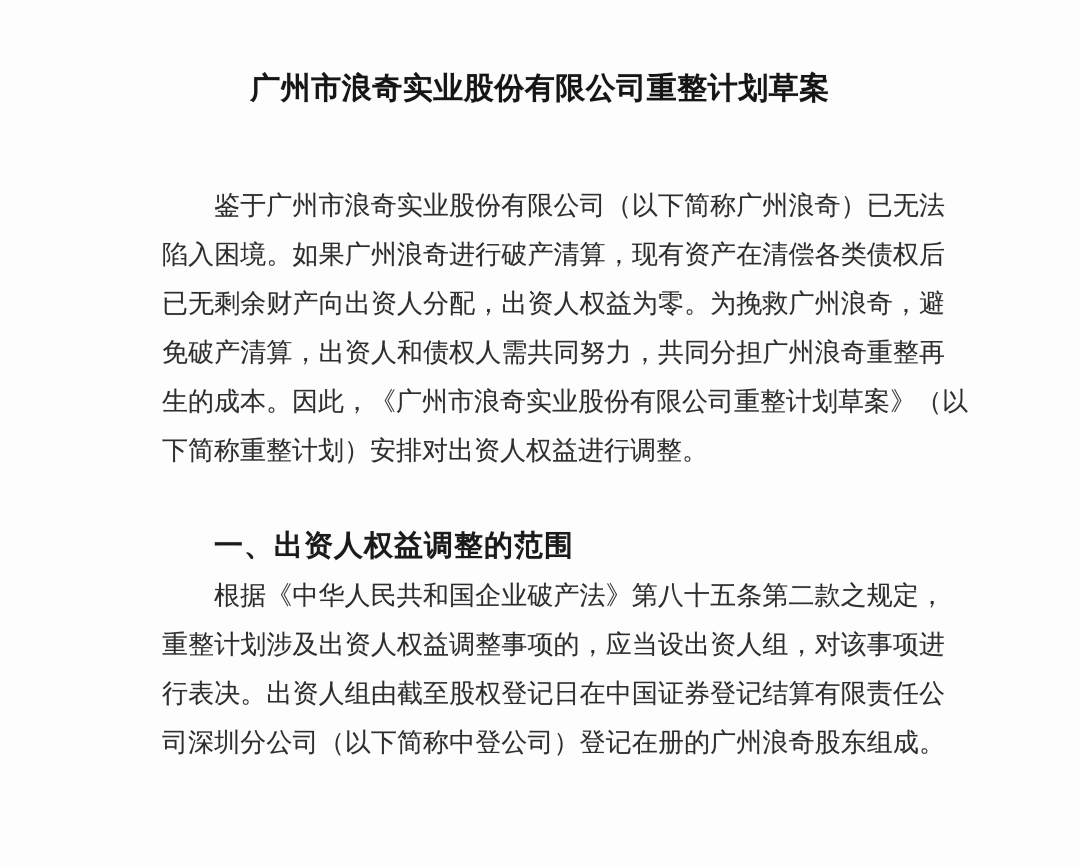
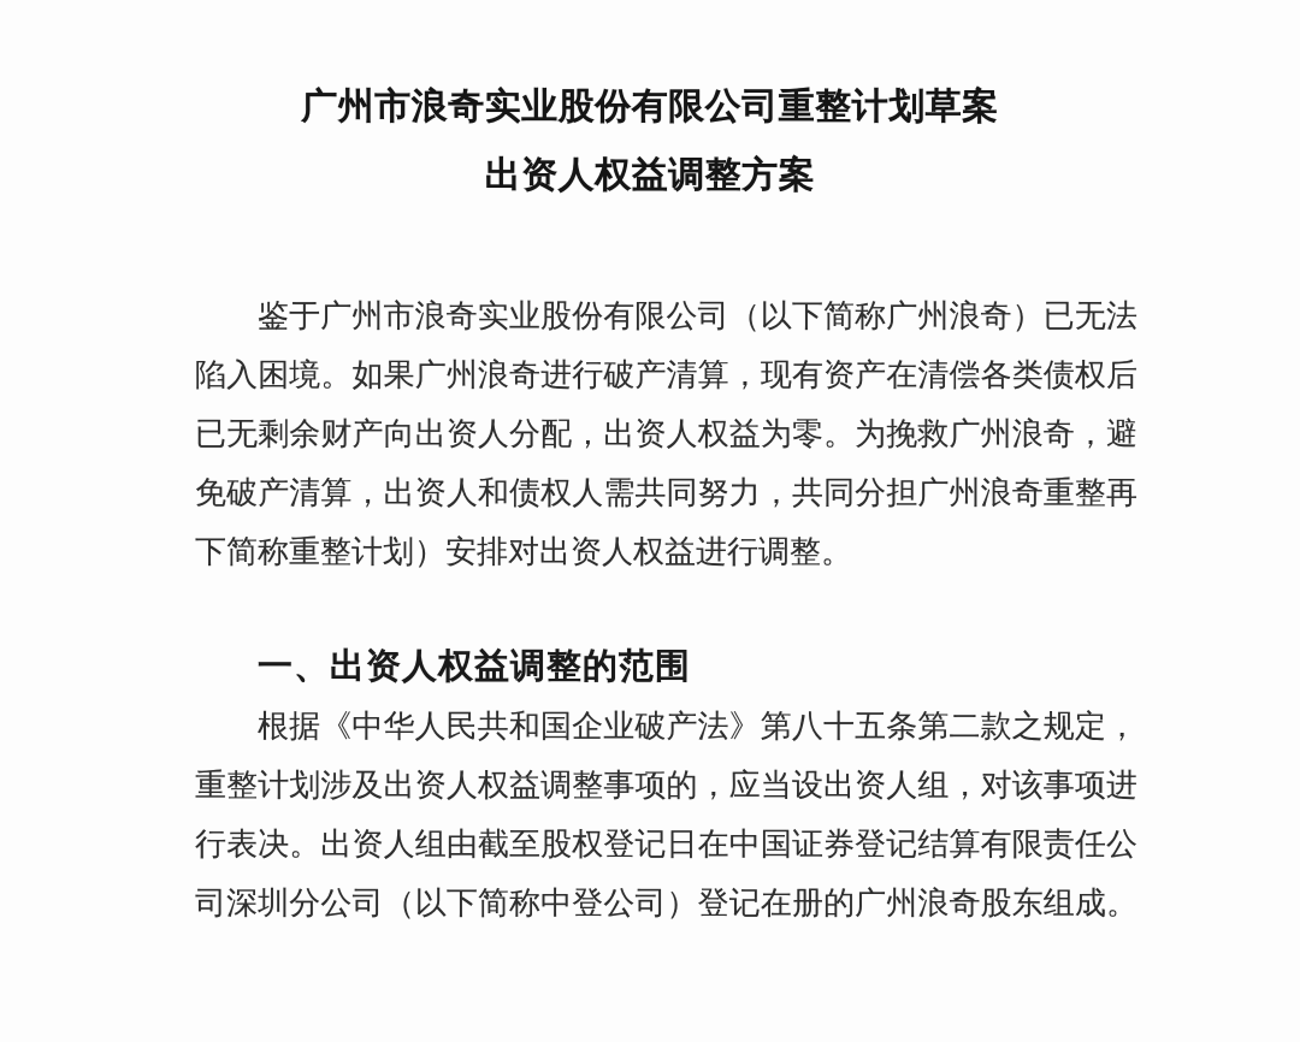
  广州市浪奇实业股份有限公司重整计划草案
+ 出资人权益调整方案
  鉴于广州市浪奇实业股份有限公司（以下简称广州浪奇）已无法
  陷入困境。如果广州浪奇进行破产清算，现有资产在清偿各类债权后
  已无剩余财产向出资人分配，出资人权益为零。为挽救广州浪奇，避
  免破产清算，出资人和债权人需共同努力，共同分担广州浪奇重整再
- 生的成本。因此，《广州市浪奇实业股份有限公司重整计划草案》（以
  下简称重整计划）安排对出资人权益进行调整。
  一、出资人权益调整的范围
  根据《中华人民共和国企业破产法》第八十五条第二款之规定，
  重整计划涉及出资人权益调整事项的，应当设出资人组，对该事项进
  行表决。出资人组由截至股权登记日在中国证券登记结算有限责任公
  司深圳分公司（以下简称中登公司）登记在册的广州浪奇股东组成。
